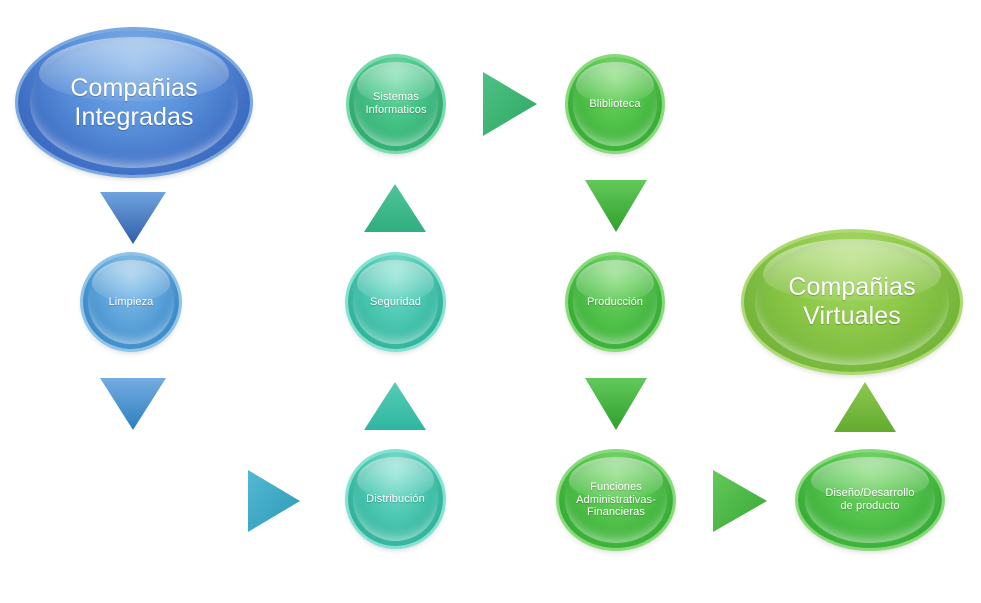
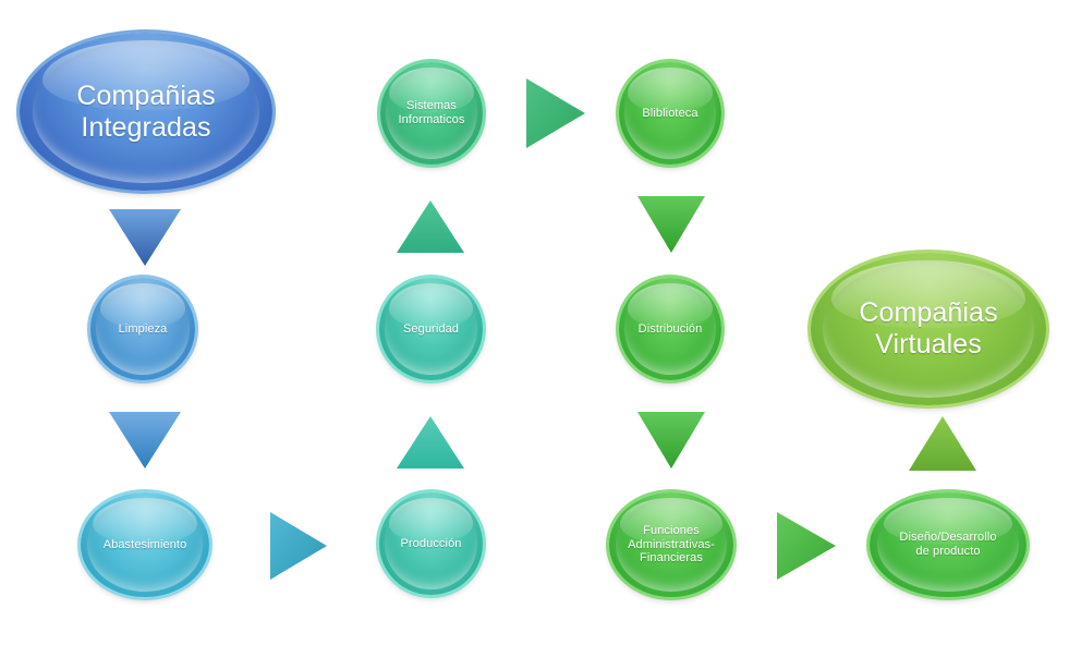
  Compañias
  Integradas
  Limpieza
+ Abastesimiento
  Sistemas
  Informaticos
  Seguridad
- Distribución
+ Producción
  Bliblioteca
- Producción
+ Distribución
  Funciones
  Administrativas-
  Financieras
  Compañias
  Virtuales
  Diseño/Desarrollo
  de producto
